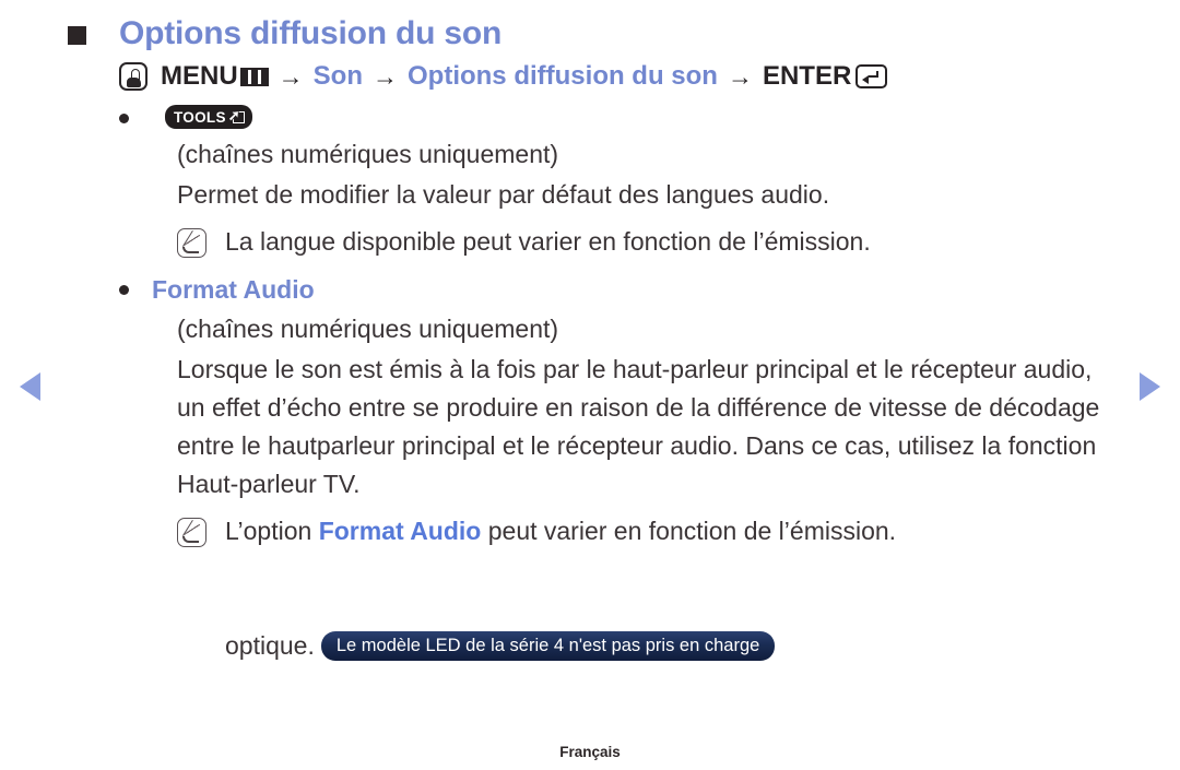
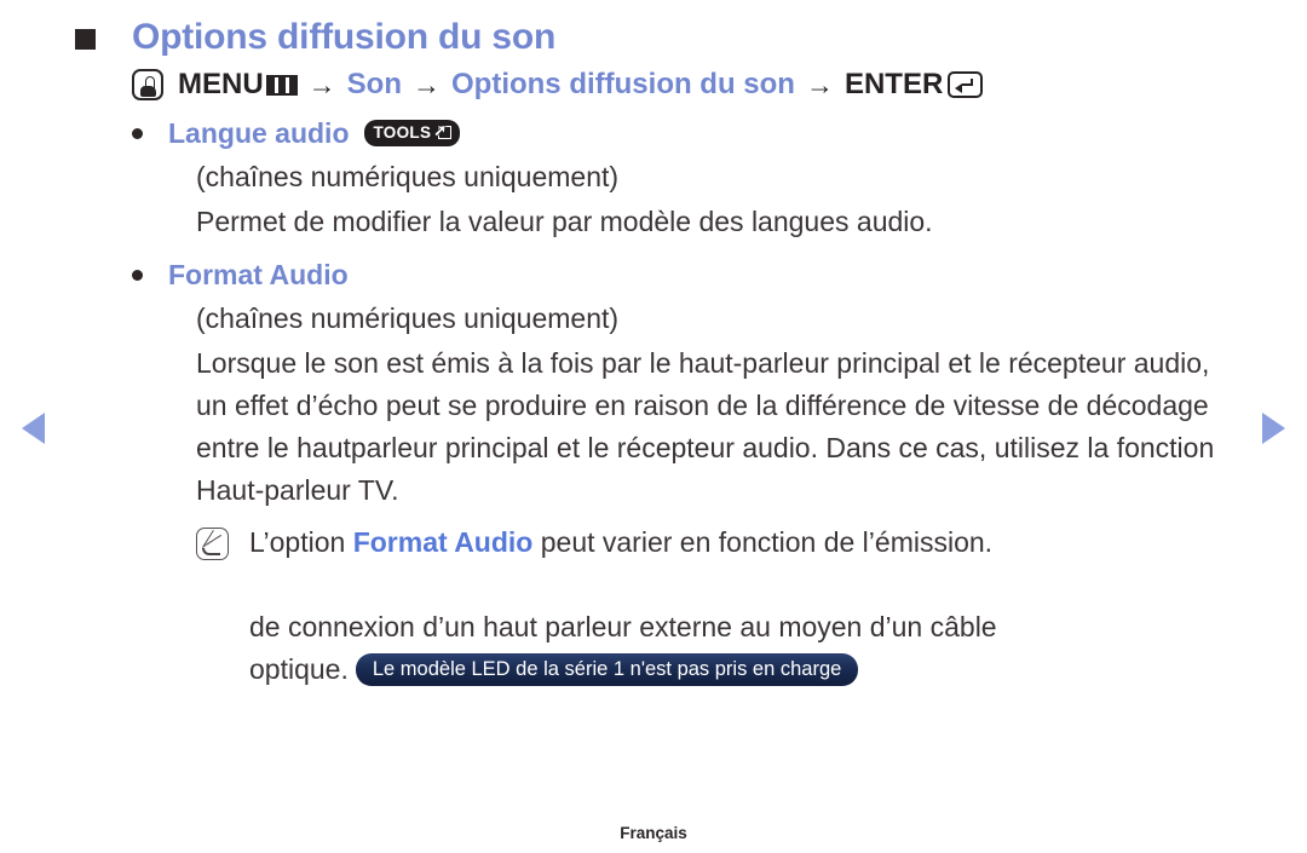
  Options diffusion du son
  MENU
  →
  Son
  →
  Options diffusion du son
  →
  ENTER
+ Langue audio
  TOOLS
  (chaînes numériques uniquement)
- Permet de modifier la valeur par défaut des langues audio.
+ Permet de modifier la valeur par modèle des langues audio.
- La langue disponible peut varier en fonction de l’émission.
  Format Audio
  (chaînes numériques uniquement)
- Lorsque le son est émis à la fois par le haut-parleur principal et le récepteur audio, un effet d’écho entre se produire en raison de la différence de vitesse de décodage entre le hautparleur principal et le récepteur audio. Dans ce cas, utilisez la fonction Haut-parleur TV.
+ Lorsque le son est émis à la fois par le haut-parleur principal et le récepteur audio, un effet d’écho peut se produire en raison de la différence de vitesse de décodage entre le hautparleur principal et le récepteur audio. Dans ce cas, utilisez la fonction Haut-parleur TV.
  L’option Format Audio peut varier en fonction de l’émission.
+ de connexion d’un haut parleur externe au moyen d’un câble
- optique. Le modèle LED de la série 4 n'est pas pris en charge
+ optique. Le modèle LED de la série 1 n'est pas pris en charge
  Français
